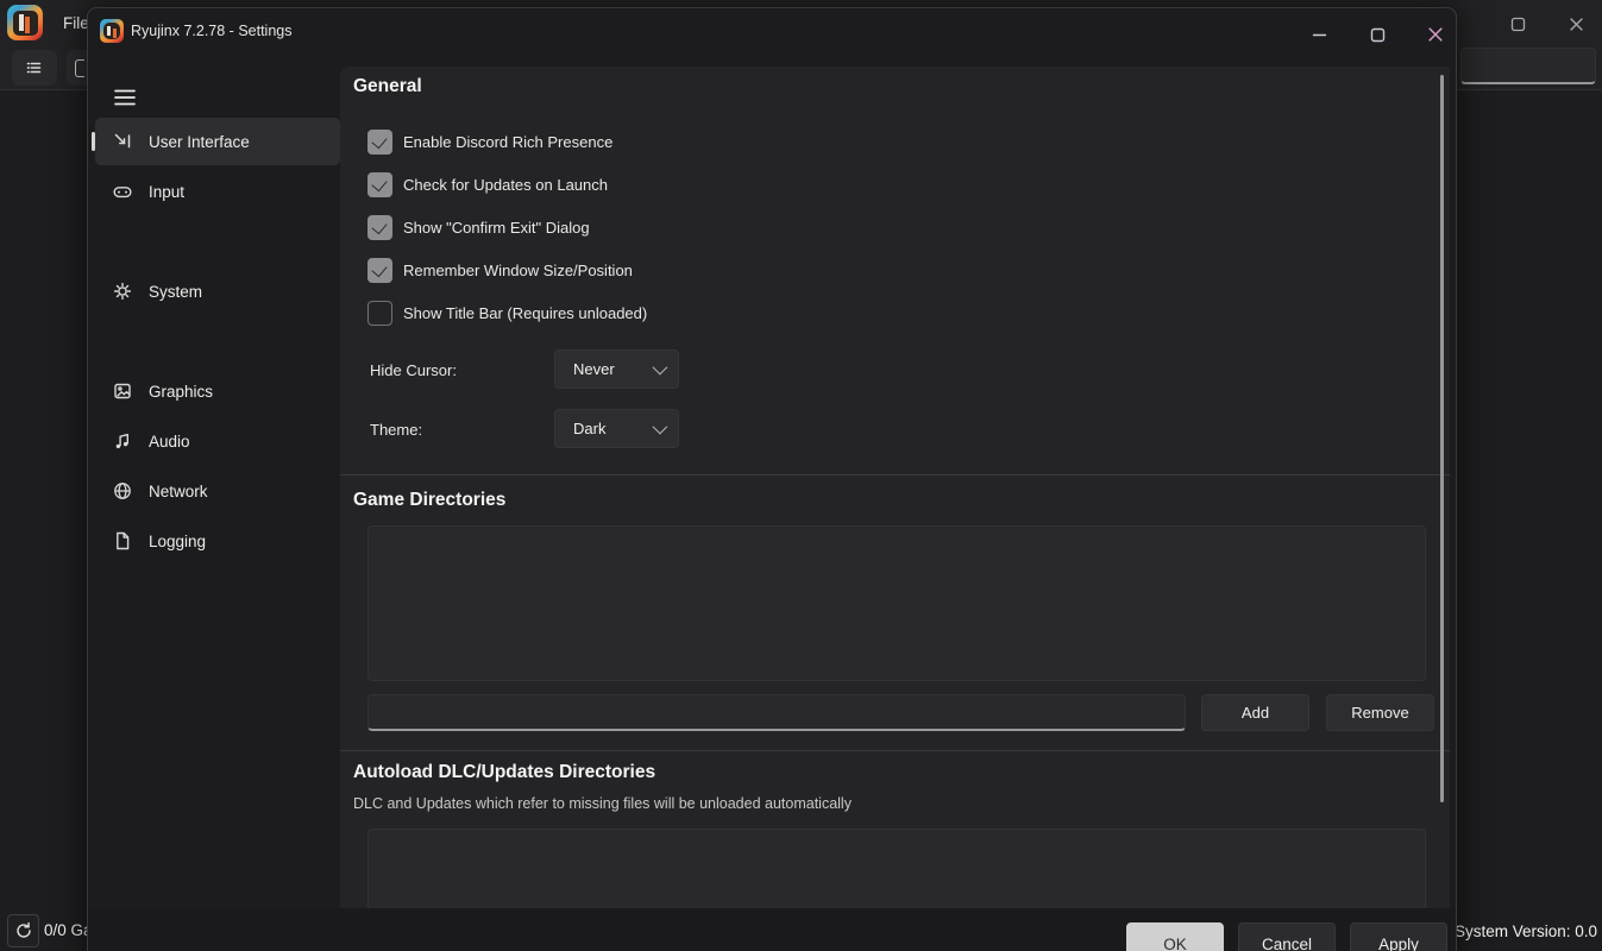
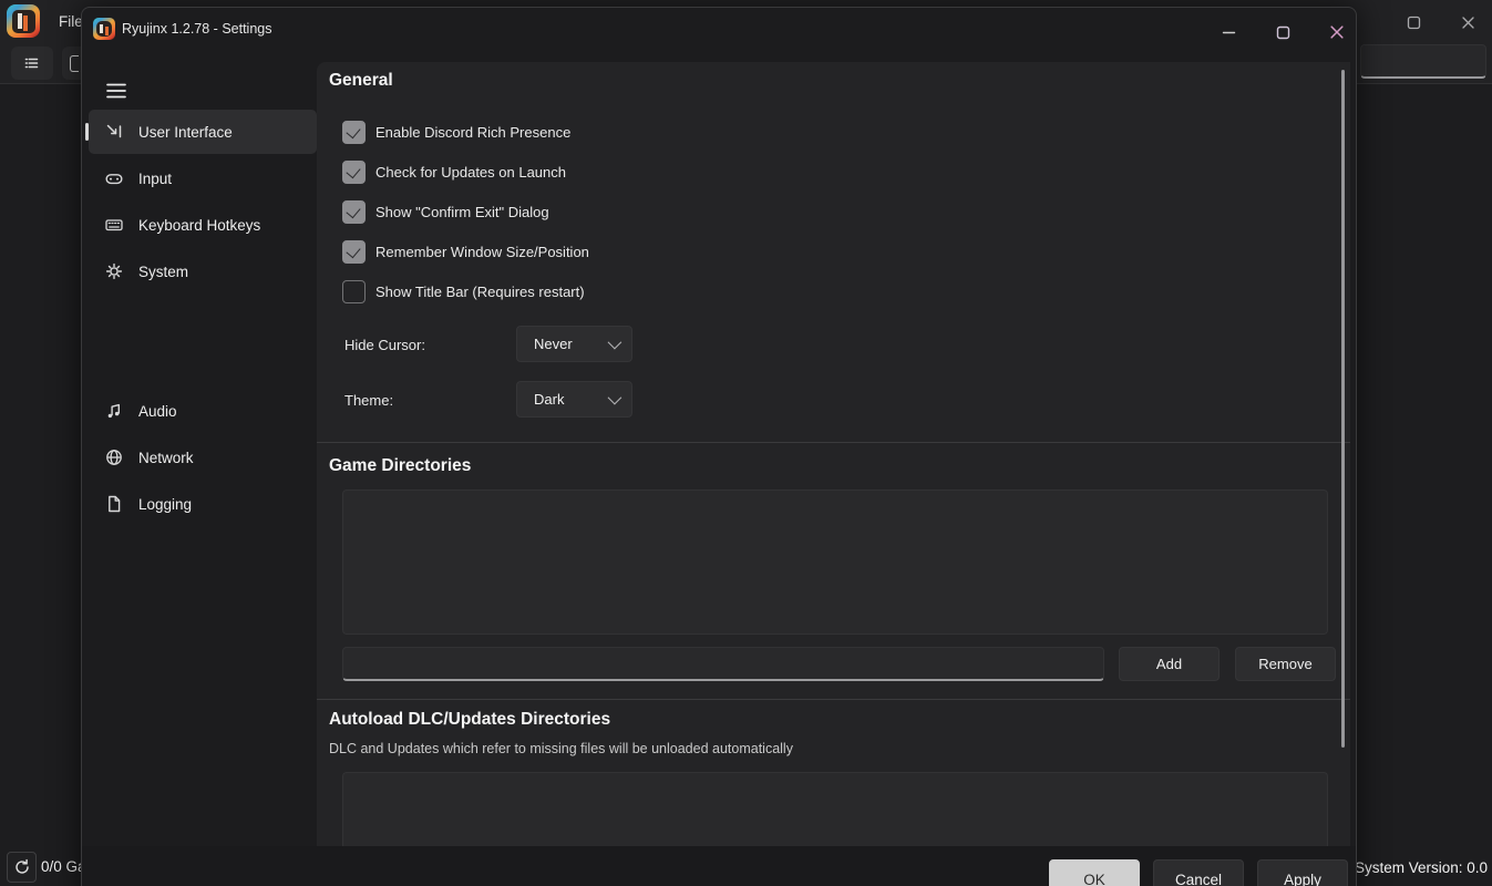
  File
  0/0 G
  System Version: 0.0
- Ryujinx 7.2.78 - Settings
+ Ryujinx 1.2.78 - Settings
  User Interface
  Input
+ Keyboard Hotkeys
  System
- Graphics
  Audio
  Network
  Logging
  General
  Enable Discord Rich Presence
  Check for Updates on Launch
  Show "Confirm Exit" Dialog
  Remember Window Size/Position
- Show Title Bar (Requires unloaded)
+ Show Title Bar (Requires restart)
  Hide Cursor:
  Never
  Theme:
  Dark
  Game Directories
  Add
  Remove
  Autoload DLC/Updates Directories
  DLC and Updates which refer to missing files will be unloaded automatically
  OK
  Cancel
  Apply
